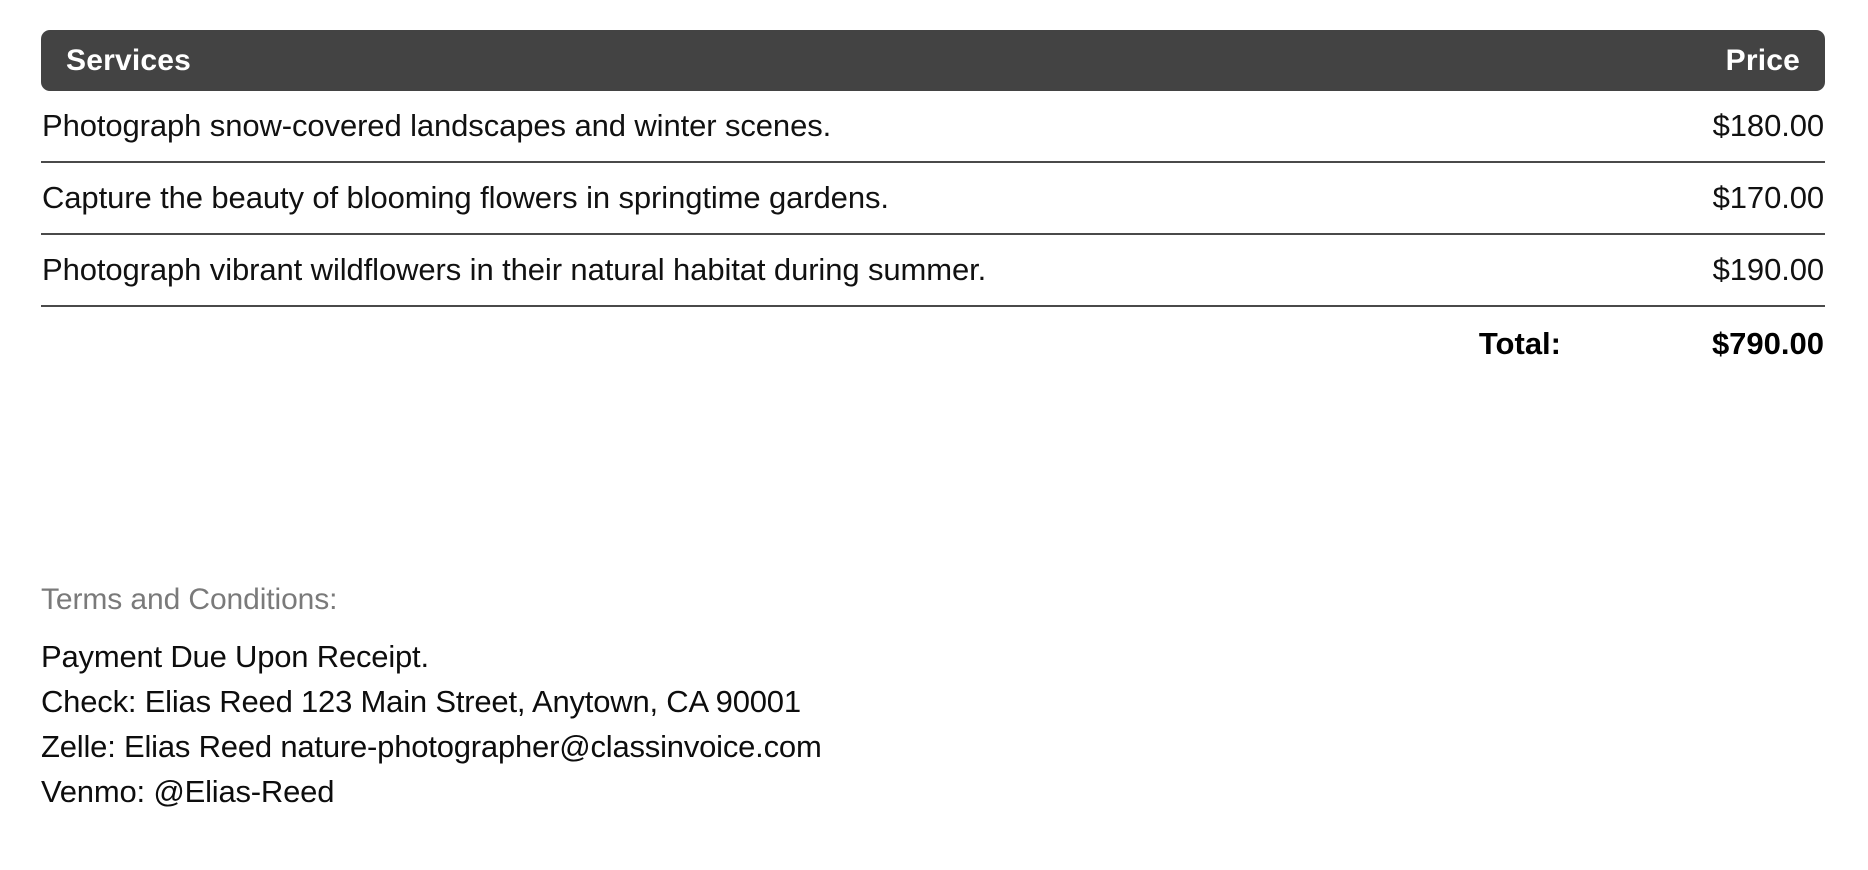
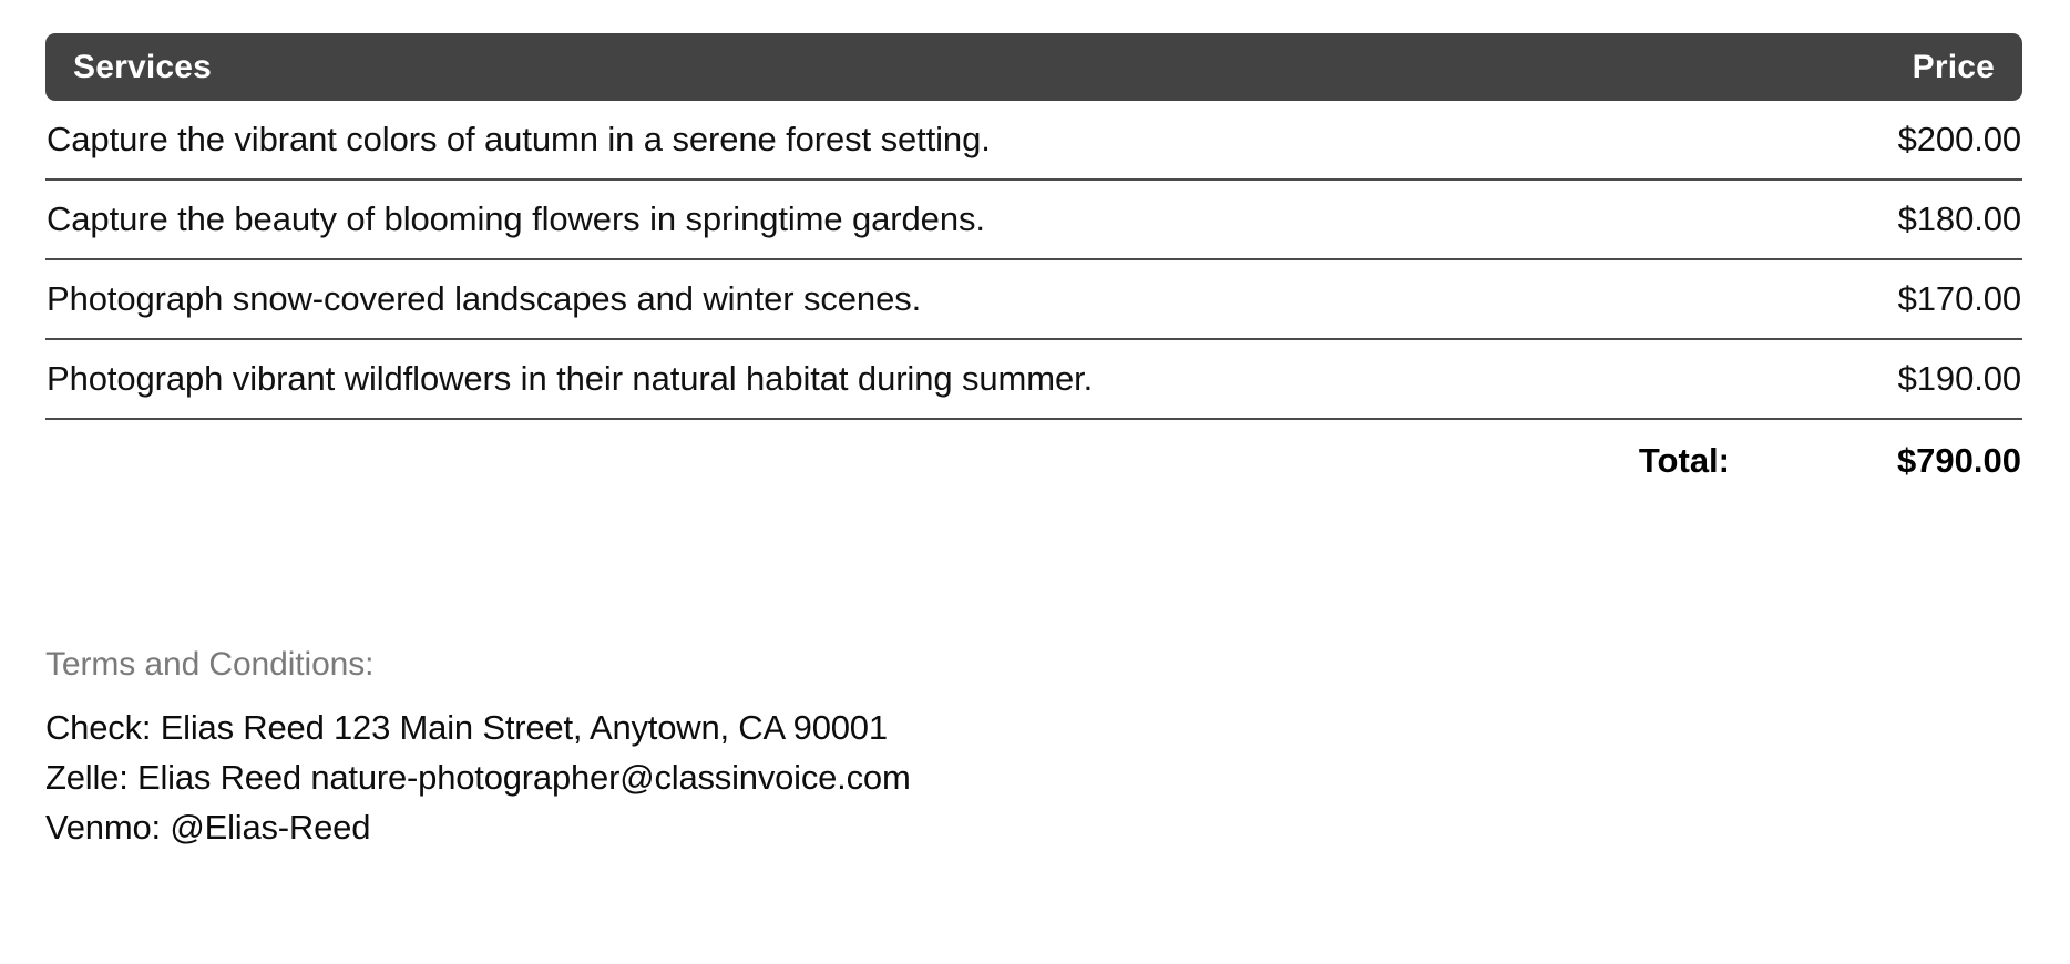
  Services
  Price
+ Capture the vibrant colors of autumn in a serene forest setting.
+ $200.00
- Photograph snow-covered landscapes and winter scenes.
+ Capture the beauty of blooming flowers in springtime gardens.
  $180.00
- Capture the beauty of blooming flowers in springtime gardens.
+ Photograph snow-covered landscapes and winter scenes.
  $170.00
  Photograph vibrant wildflowers in their natural habitat during summer.
  $190.00
  Total:
  $790.00
  Terms and Conditions:
- Payment Due Upon Receipt.
  Check: Elias Reed 123 Main Street, Anytown, CA 90001
  Zelle: Elias Reed nature-photographer@classinvoice.com
  Venmo: @Elias-Reed
